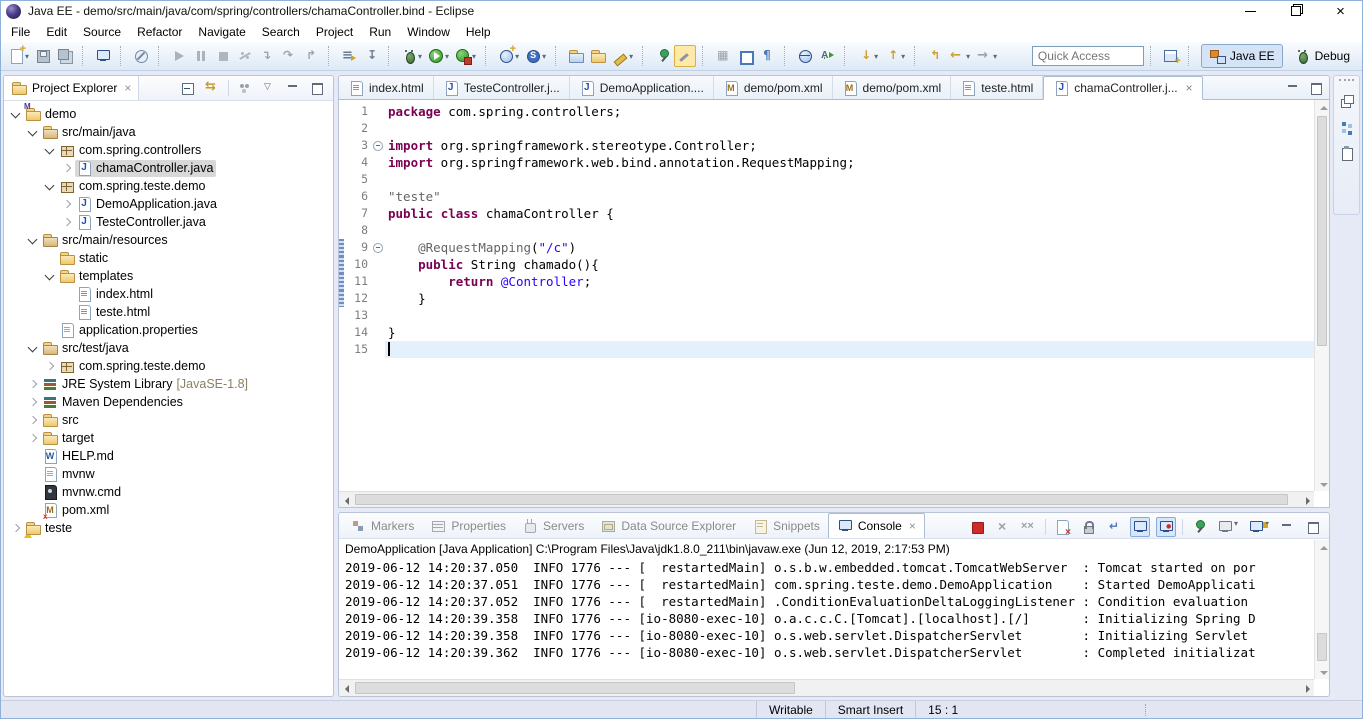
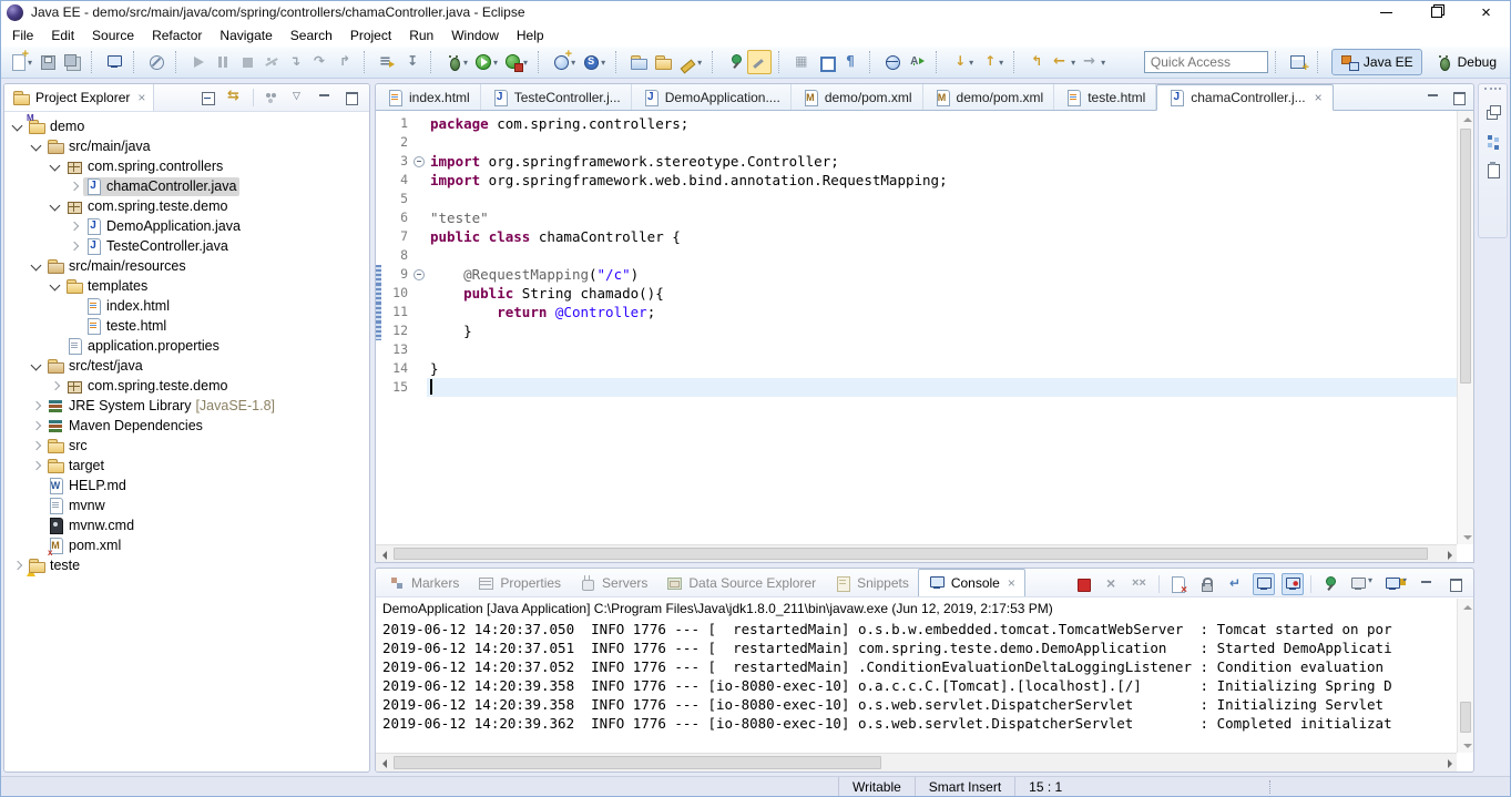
- Java EE - demo/src/main/java/com/spring/controllers/chamaController.bind - Eclipse
+ Java EE - demo/src/main/java/com/spring/controllers/chamaController.java - Eclipse
  ×
  File
  Edit
  Source
  Refactor
  Navigate
  Search
  Project
  Run
  Window
  Help
  ▾
  ▾
  ▾
  ▾
  ▾
  ▾
  ▾
  ▾
  ▾
  ▾
  ▾
  Quick Access
  Java EE
  Debug
  Project Explorer
  ×
  demo
  src/main/java
  com.spring.controllers
  chamaController.java
  com.spring.teste.demo
  DemoApplication.java
  TesteController.java
  src/main/resources
- static
  templates
  index.html
  teste.html
  application.properties
  src/test/java
  com.spring.teste.demo
  JRE System Library
  [JavaSE-1.8]
  Maven Dependencies
  src
  target
  HELP.md
  mvnw
  mvnw.cmd
  pom.xml
  teste
  index.html
  TesteController.j...
  DemoApplication....
  demo/pom.xml
  demo/pom.xml
  teste.html
  chamaController.j...
  ×
  1
  package com.spring.controllers;
  2
  3
  import org.springframework.stereotype.Controller;
  4
  import org.springframework.web.bind.annotation.RequestMapping;
  5
  6
  "teste"
  7
  public class chamaController {
  8
  9
  @RequestMapping("/c")
  10
  public String chamado(){
  11
  return @Controller;
  12
  }
  13
  14
  }
  15
  Markers
  Properties
  Servers
  Data Source Explorer
  Snippets
  Console
  ×
  ▾
  ▾
  DemoApplication [Java Application] C:\Program Files\Java\jdk1.8.0_211\bin\javaw.exe (Jun 12, 2019, 2:17:53 PM)
  2019-06-12 14:20:37.050 INFO 1776 --- [ restartedMain] o.s.b.w.embedded.tomcat.TomcatWebServer : Tomcat started on por
  2019-06-12 14:20:37.051 INFO 1776 --- [ restartedMain] com.spring.teste.demo.DemoApplication : Started DemoApplicati
  2019-06-12 14:20:37.052 INFO 1776 --- [ restartedMain] .ConditionEvaluationDeltaLoggingListener : Condition evaluation
  2019-06-12 14:20:39.358 INFO 1776 --- [io-8080-exec-10] o.a.c.c.C.[Tomcat].[localhost].[/] : Initializing Spring D
  2019-06-12 14:20:39.358 INFO 1776 --- [io-8080-exec-10] o.s.web.servlet.DispatcherServlet : Initializing Servlet
  2019-06-12 14:20:39.362 INFO 1776 --- [io-8080-exec-10] o.s.web.servlet.DispatcherServlet : Completed initializat
  Writable
  Smart Insert
  15 : 1
